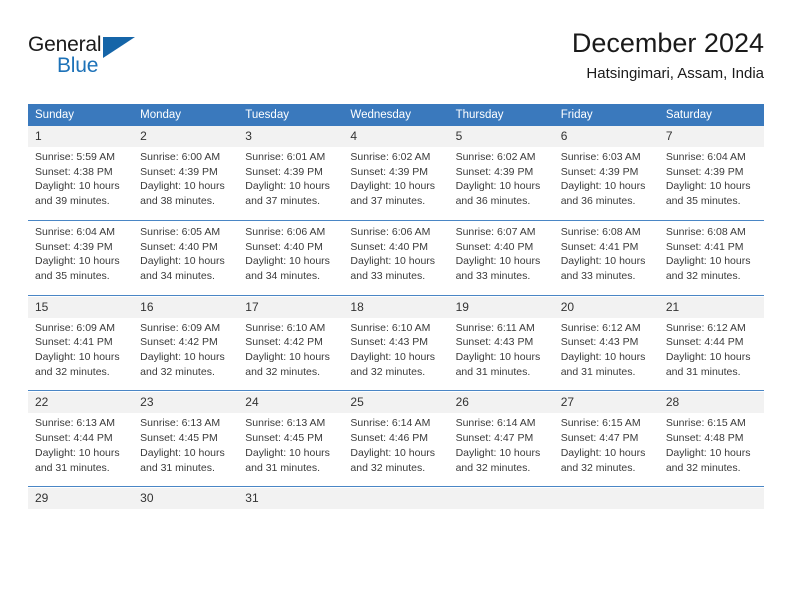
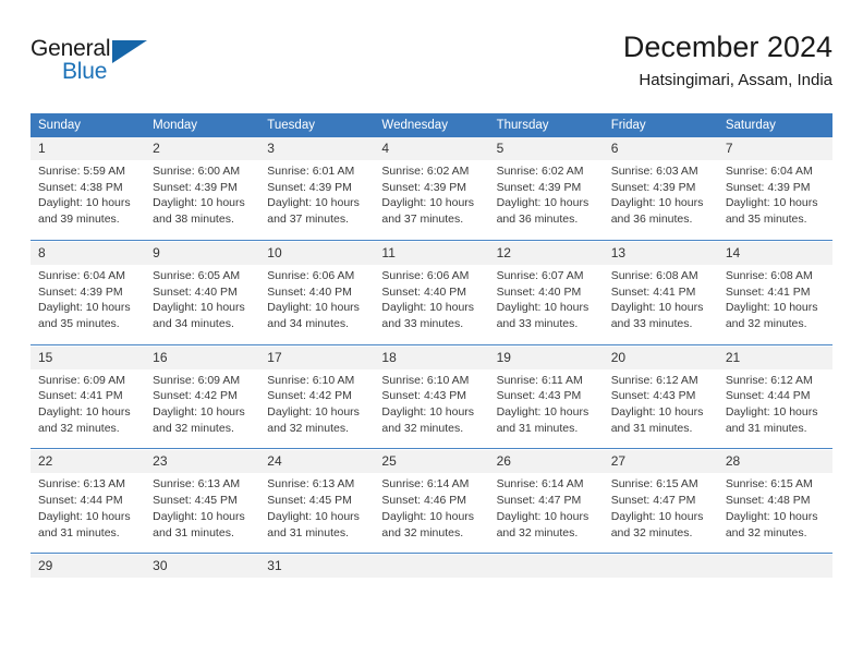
  General
  Blue
  December 2024
  Hatsingimari, Assam, India
  Sunday	Monday	Tuesday	Wednesday	Thursday	Friday	Saturday
  1	2	3	4	5	6	7
  Sunrise: 5:59 AM Sunset: 4:38 PM Daylight: 10 hours and 39 minutes.	Sunrise: 6:00 AM Sunset: 4:39 PM Daylight: 10 hours and 38 minutes.	Sunrise: 6:01 AM Sunset: 4:39 PM Daylight: 10 hours and 37 minutes.	Sunrise: 6:02 AM Sunset: 4:39 PM Daylight: 10 hours and 37 minutes.	Sunrise: 6:02 AM Sunset: 4:39 PM Daylight: 10 hours and 36 minutes.	Sunrise: 6:03 AM Sunset: 4:39 PM Daylight: 10 hours and 36 minutes.	Sunrise: 6:04 AM Sunset: 4:39 PM Daylight: 10 hours and 35 minutes.
+ 8	9	10	11	12	13	14
  Sunrise: 6:04 AM Sunset: 4:39 PM Daylight: 10 hours and 35 minutes.	Sunrise: 6:05 AM Sunset: 4:40 PM Daylight: 10 hours and 34 minutes.	Sunrise: 6:06 AM Sunset: 4:40 PM Daylight: 10 hours and 34 minutes.	Sunrise: 6:06 AM Sunset: 4:40 PM Daylight: 10 hours and 33 minutes.	Sunrise: 6:07 AM Sunset: 4:40 PM Daylight: 10 hours and 33 minutes.	Sunrise: 6:08 AM Sunset: 4:41 PM Daylight: 10 hours and 33 minutes.	Sunrise: 6:08 AM Sunset: 4:41 PM Daylight: 10 hours and 32 minutes.
  15	16	17	18	19	20	21
  Sunrise: 6:09 AM Sunset: 4:41 PM Daylight: 10 hours and 32 minutes.	Sunrise: 6:09 AM Sunset: 4:42 PM Daylight: 10 hours and 32 minutes.	Sunrise: 6:10 AM Sunset: 4:42 PM Daylight: 10 hours and 32 minutes.	Sunrise: 6:10 AM Sunset: 4:43 PM Daylight: 10 hours and 32 minutes.	Sunrise: 6:11 AM Sunset: 4:43 PM Daylight: 10 hours and 31 minutes.	Sunrise: 6:12 AM Sunset: 4:43 PM Daylight: 10 hours and 31 minutes.	Sunrise: 6:12 AM Sunset: 4:44 PM Daylight: 10 hours and 31 minutes.
  22	23	24	25	26	27	28
  Sunrise: 6:13 AM Sunset: 4:44 PM Daylight: 10 hours and 31 minutes.	Sunrise: 6:13 AM Sunset: 4:45 PM Daylight: 10 hours and 31 minutes.	Sunrise: 6:13 AM Sunset: 4:45 PM Daylight: 10 hours and 31 minutes.	Sunrise: 6:14 AM Sunset: 4:46 PM Daylight: 10 hours and 32 minutes.	Sunrise: 6:14 AM Sunset: 4:47 PM Daylight: 10 hours and 32 minutes.	Sunrise: 6:15 AM Sunset: 4:47 PM Daylight: 10 hours and 32 minutes.	Sunrise: 6:15 AM Sunset: 4:48 PM Daylight: 10 hours and 32 minutes.
  29	30	31
